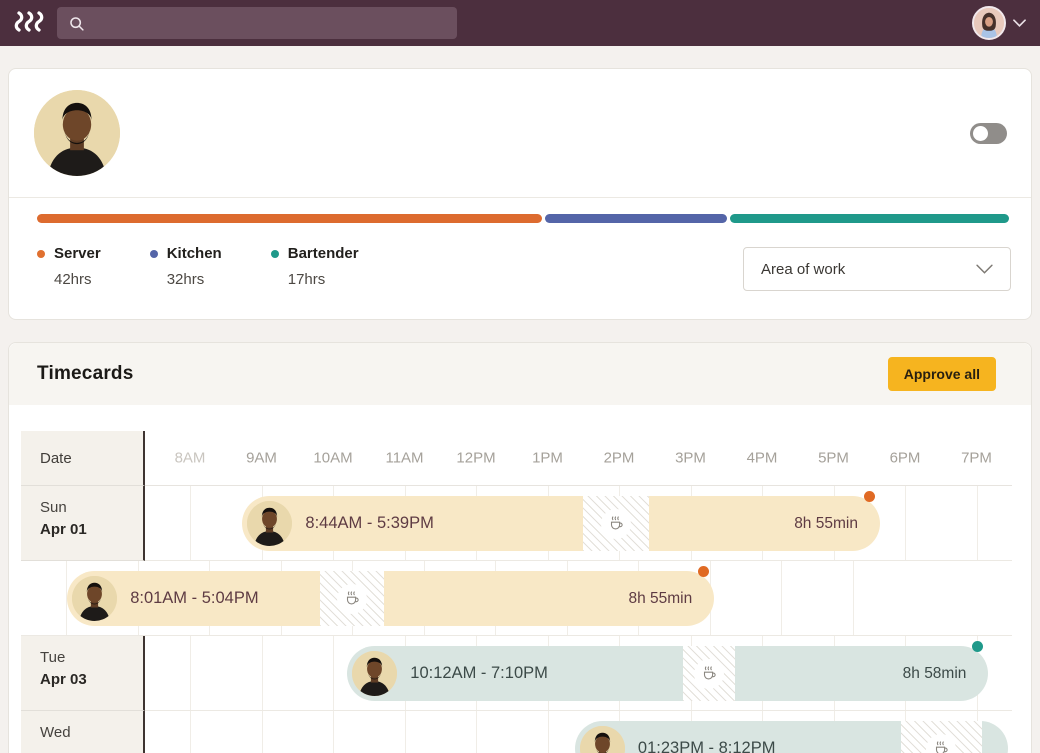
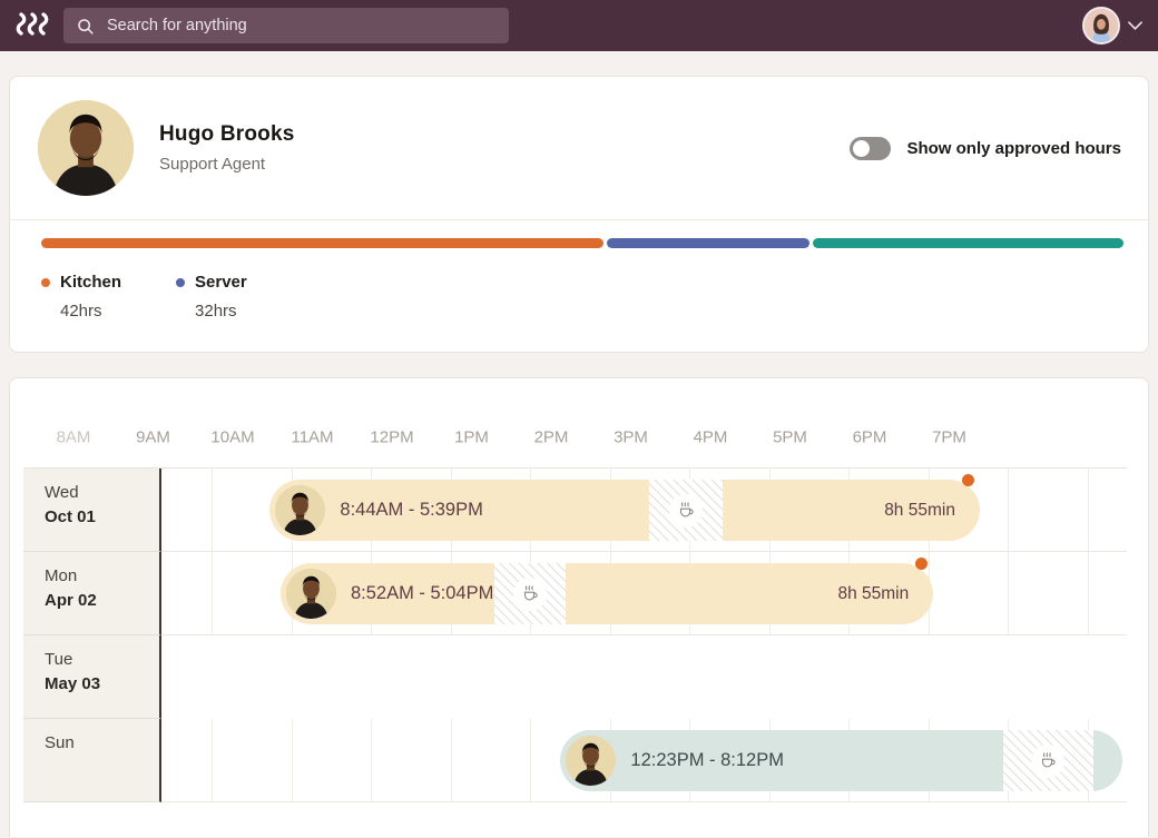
+ Search for anything
+ Hugo Brooks
+ Support Agent
+ Show only approved hours
- Server
+ Kitchen
  42hrs
- Kitchen
+ Server
  32hrs
- Bartender
- 17hrs
- Area of work
- Timecards
- Approve all
- Date
  8AM
  9AM
  10AM
  11AM
  12PM
  1PM
  2PM
  3PM
  4PM
  5PM
  6PM
  7PM
- Sun
+ Wed
- Apr 01
+ Oct 01
  8:44AM - 5:39PM
  8h 55min
+ Mon
+ Apr 02
- 8:01AM - 5:04PM
+ 8:52AM - 5:04PM
  8h 55min
  Tue
- Apr 03
+ May 03
- 10:12AM - 7:10PM
- 8h 58min
- Wed
+ Sun
- 01:23PM - 8:12PM
+ 12:23PM - 8:12PM
